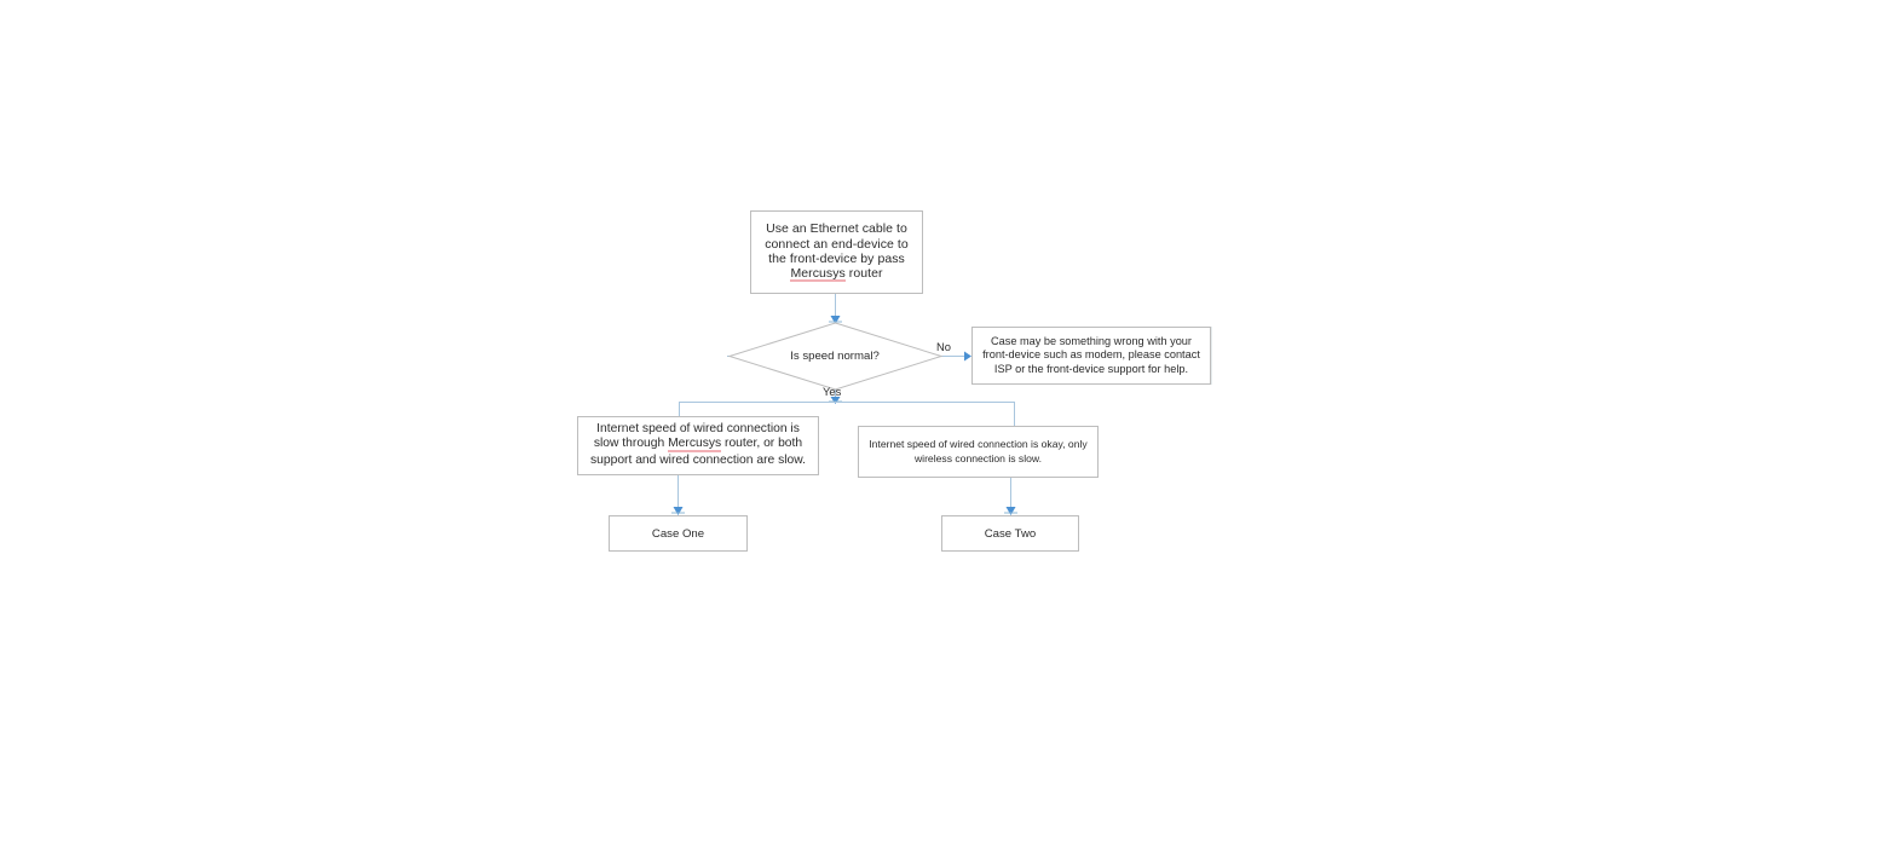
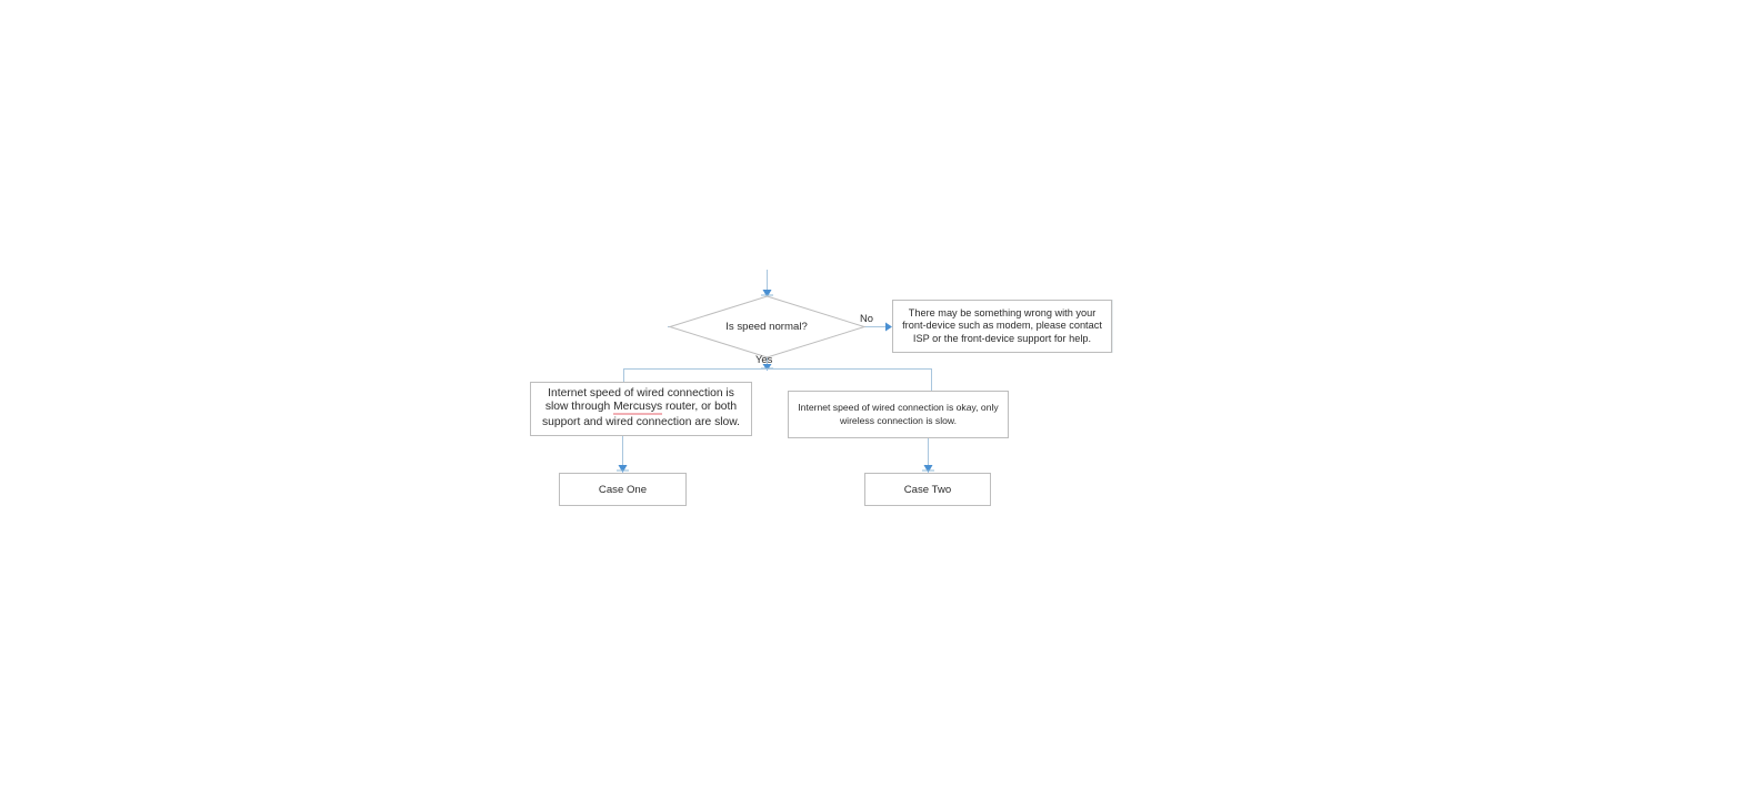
- Use an Ethernet cable to
- connect an end-device to
- the front-device by pass
- Mercusys router
  Is speed normal?
- Case may be something wrong with your front-device such as modem, please contact ISP or the front-device support for help.
+ There may be something wrong with your front-device such as modem, please contact ISP or the front-device support for help.
  Internet speed of wired connection is slow through Mercusys router, or both support and wired connection are slow.
  Internet speed of wired connection is okay, only wireless connection is slow.
  Case One
  Case Two
  No
  Yes
